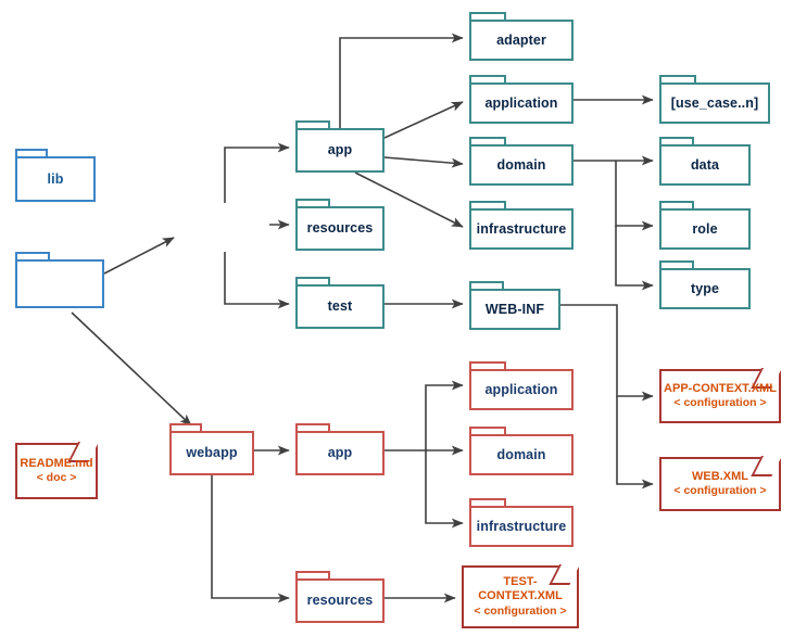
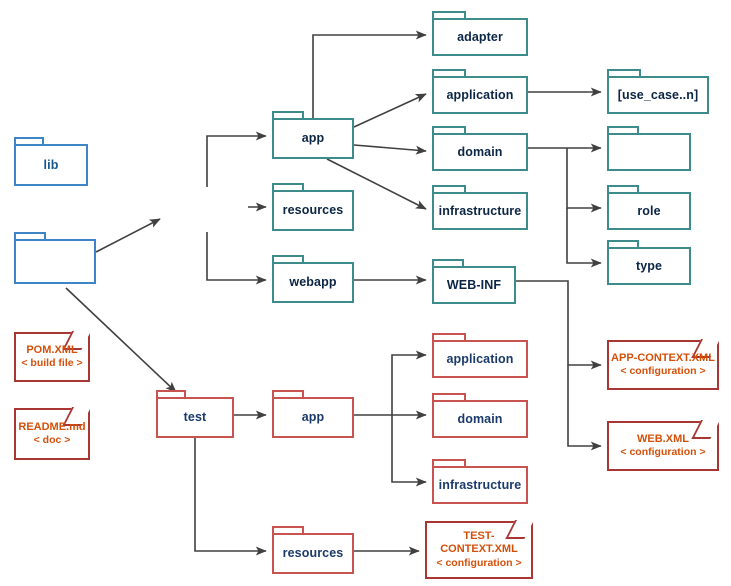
  lib
  app
  resources
- test
+ webapp
  adapter
  application
  domain
  infrastructure
  WEB-INF
  [use_case..n]
- data
  role
  type
- webapp
+ test
  app
  resources
  application
  domain
  infrastructure
+ POM.XML
+ < build file >
  README.md
  < doc >
  APP-CONTEXT.XML
  < configuration >
  WEB.XML
  < configuration >
  TEST-
  CONTEXT.XML
  < configuration >
